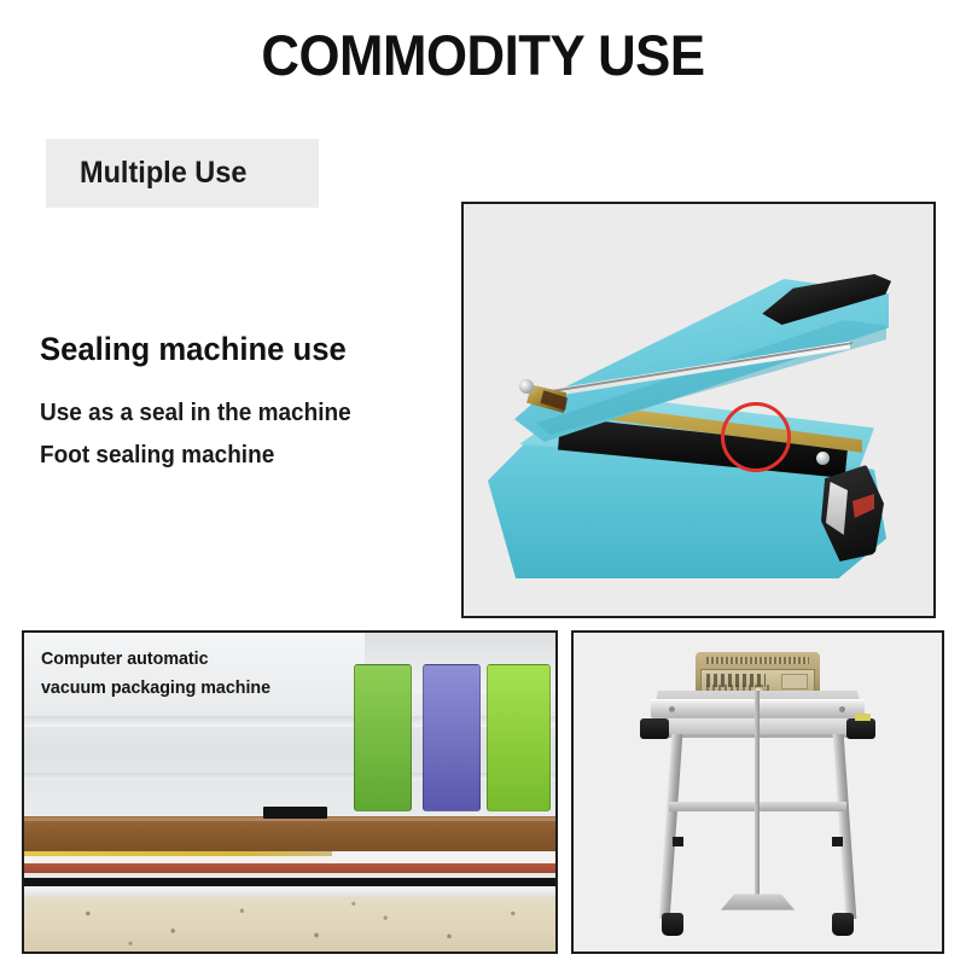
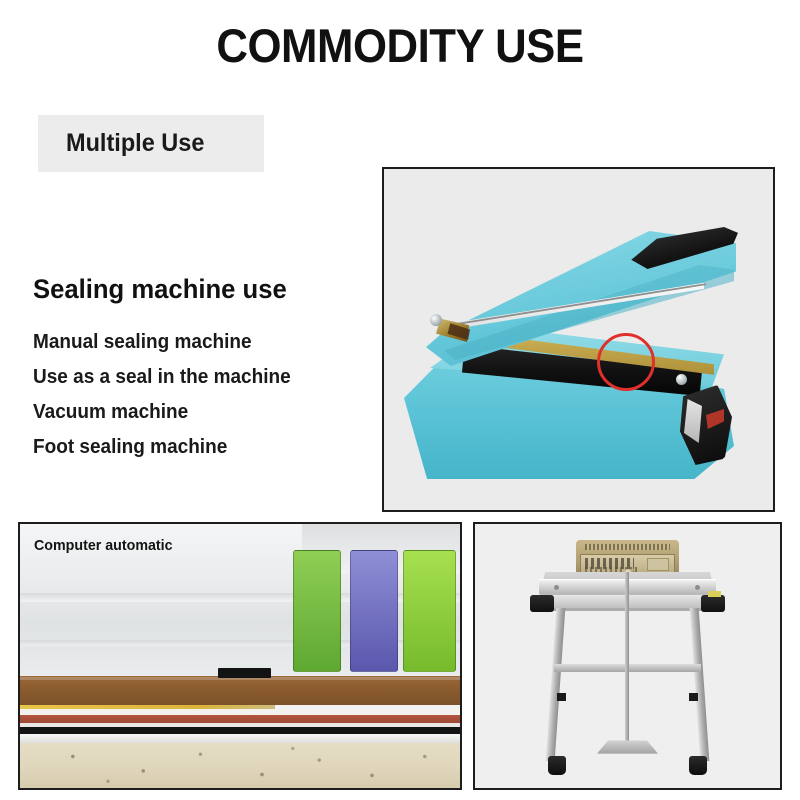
  COMMODITY USE
  Multiple Use
  Sealing machine use
+ Manual sealing machine
  Use as a seal in the machine
+ Vacuum machine
  Foot sealing machine
  Computer automatic
- vacuum packaging machine
